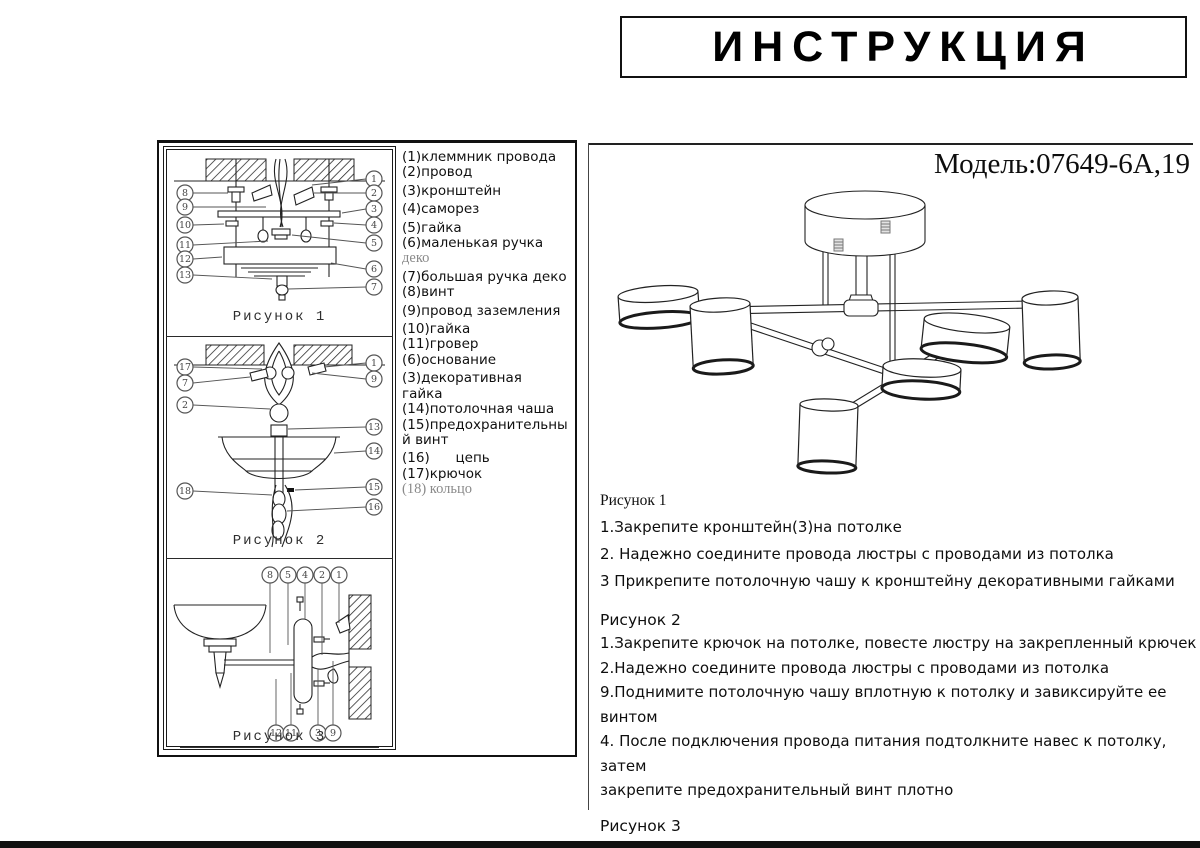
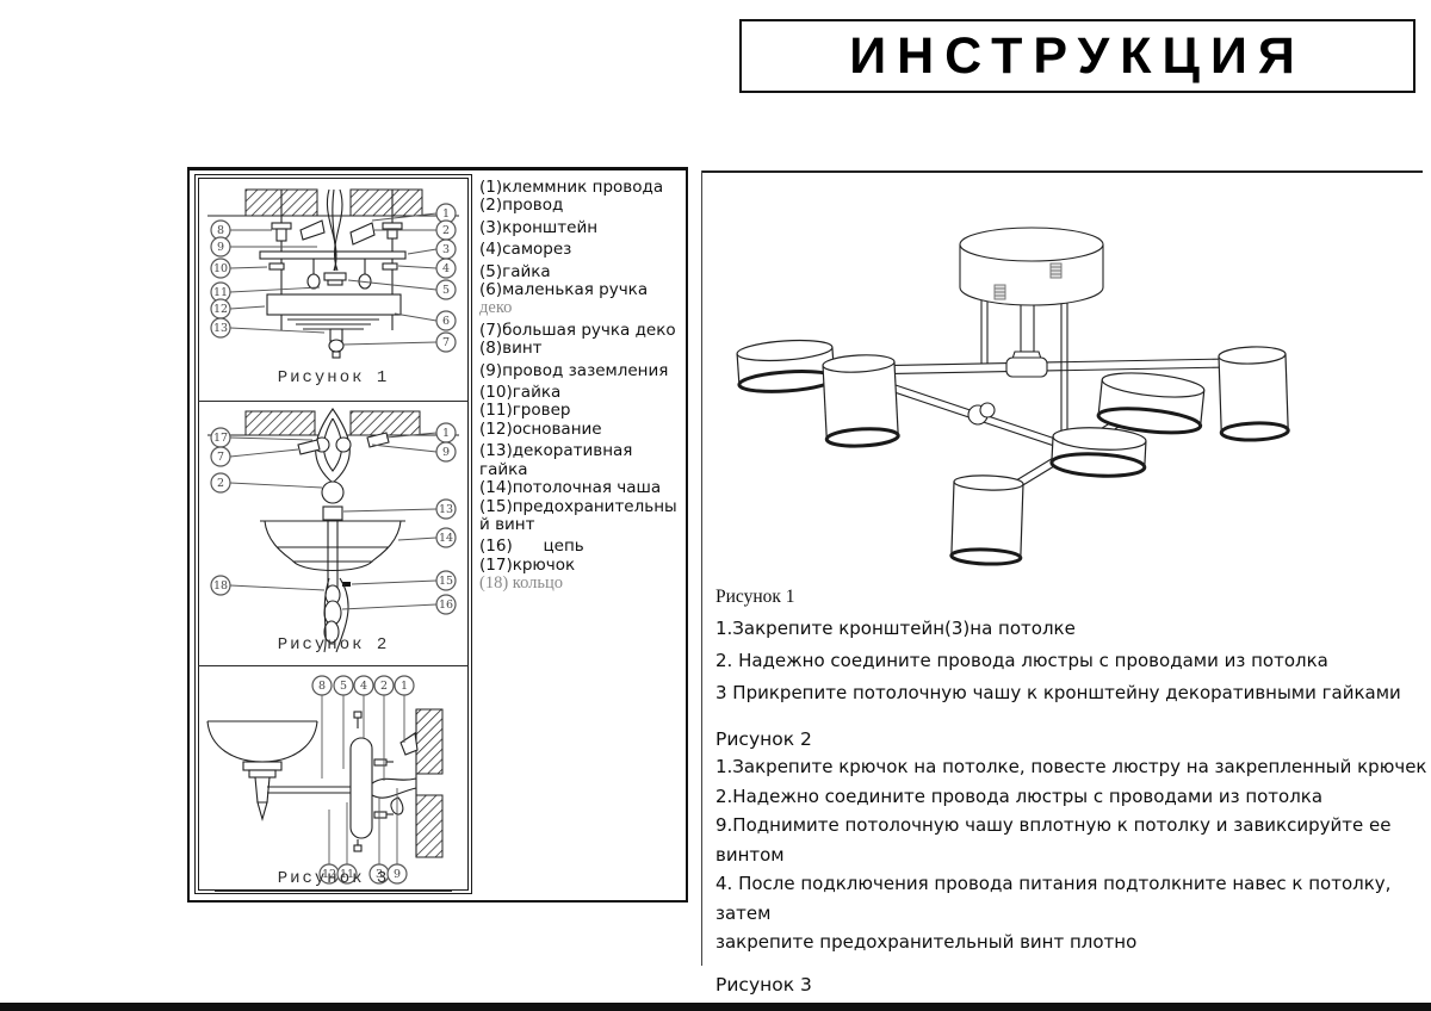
  ИНСТРУКЦИЯ
- Модель:07649-6А,19
  8
  9
  10
  11
  12
  13
  1
  2
  3
  4
  5
  6
  7
  Рисунок 1
  17
  7
  2
  18
  1
  9
  13
  14
  15
  16
  Рисунок 2
  8
  5
  4
  2
  1
  12
  11
  3
  9
  Рисунок 3
  (1)клеммник провода
  (2)провод
  (3)кронштейн
  (4)саморез
  (5)гайка
  (6)маленькая ручка
  деко
  (7)большая ручка деко
  (8)винт
  (9)провод заземления
  (10)гайка
  (11)гровер
- (6)основание
+ (12)основание
- (3)декоративная
+ (13)декоративная
  гайка
  (14)потолочная чаша
  (15)предохранительны
  й винт
  (16) цепь
  (17)крючок
  (18) кольцо
  Рисунок 1
  1.Закрепите кронштейн(3)на потолке
  2. Надежно соедините провода люстры с проводами из потолка
  3 Прикрепите потолочную чашу к кронштейну декоративными гайками
  Рисунок 2
  1.Закрепите крючок на потолке, повесте люстру на закрепленный крючек
  2.Надежно соедините провода люстры с проводами из потолка
  9.Поднимите потолочную чашу вплотную к потолку и завиксируйте ее
  винтом
  4. После подключения провода питания подтолкните навес к потолку, затем
  закрепите предохранительный винт плотно
  Рисунок 3
